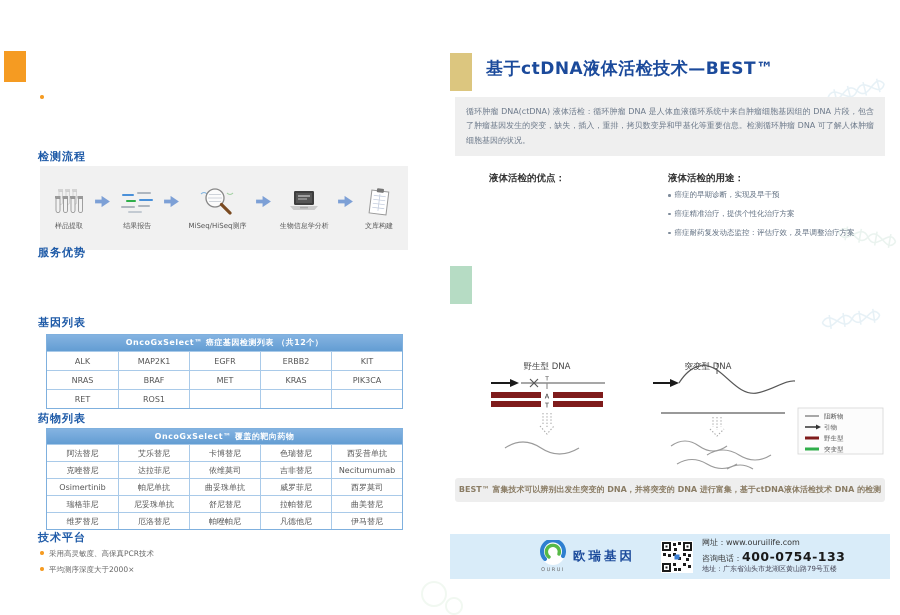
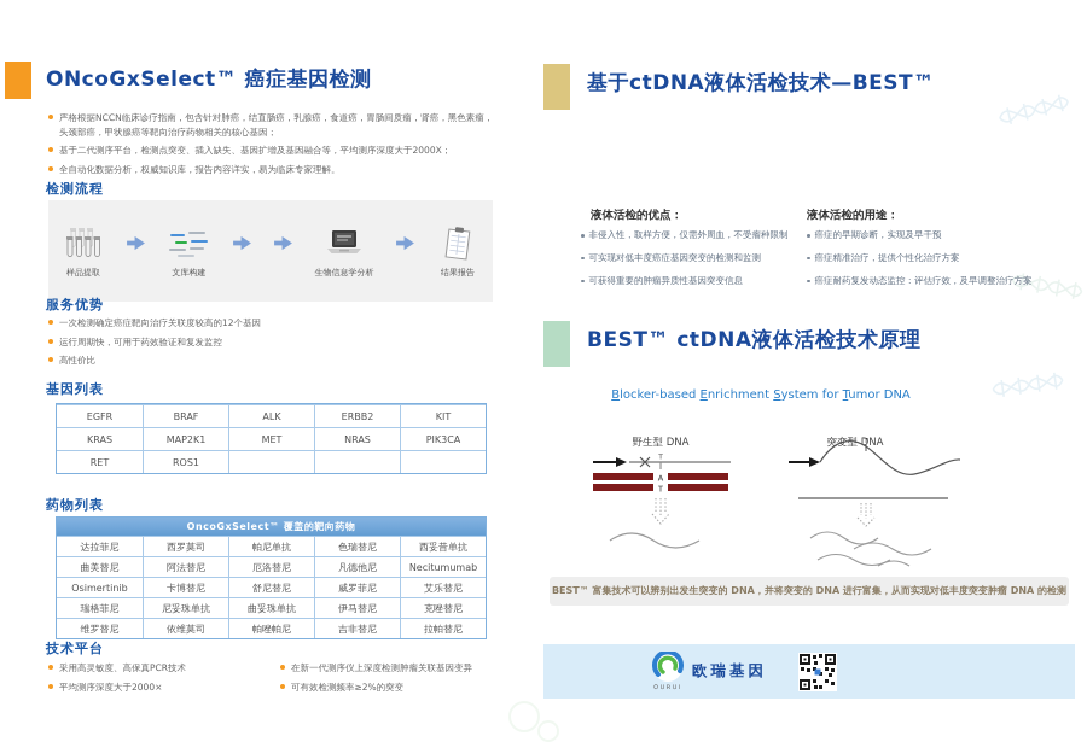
+ ONcoGxSelect™ 癌症基因检测
+ 严格根据NCCN临床诊疗指南，包含针对肺癌，结直肠癌，乳腺癌，食道癌，胃肠间质瘤，肾癌，黑色素瘤，头颈部癌，甲状腺癌等靶向治疗药物相关的核心基因；
+ 基于二代测序平台，检测点突变、插入缺失、基因扩增及基因融合等，平均测序深度大于2000X；
+ 全自动化数据分析，权威知识库，报告内容详实，易为临床专家理解。
  检测流程
  样品提取
- 结果报告
+ 文库构建
- MiSeq/HiSeq测序
  生物信息学分析
- 文库构建
+ 结果报告
  服务优势
+ 一次检测确定癌症靶向治疗关联度较高的12个基因
+ 运行周期快，可用于药效验证和复发监控
+ 高性价比
  基因列表
- OncoGxSelect™ 癌症基因检测列表 （共12个）
- ALK
+ EGFR
- MAP2K1
+ BRAF
- EGFR
+ ALK
  ERBB2
  KIT
- NRAS
+ KRAS
- BRAF
+ MAP2K1
  MET
- KRAS
+ NRAS
  PIK3CA
  RET
  ROS1
  药物列表
  OncoGxSelect™ 覆盖的靶向药物
- 阿法替尼
+ 达拉菲尼
- 艾乐替尼
+ 西罗莫司
- 卡博替尼
+ 帕尼单抗
  色瑞替尼
  西妥昔单抗
- 克唑替尼
+ 曲美替尼
- 达拉菲尼
+ 阿法替尼
- 依维莫司
+ 厄洛替尼
- 吉非替尼
+ 凡德他尼
  Necitumumab
  Osimertinib
- 帕尼单抗
+ 卡博替尼
- 曲妥珠单抗
+ 舒尼替尼
  威罗菲尼
- 西罗莫司
+ 艾乐替尼
  瑞格菲尼
  尼妥珠单抗
- 舒尼替尼
+ 曲妥珠单抗
- 拉帕替尼
+ 伊马替尼
- 曲美替尼
+ 克唑替尼
  维罗替尼
- 厄洛替尼
+ 依维莫司
  帕唑帕尼
- 凡德他尼
+ 吉非替尼
- 伊马替尼
+ 拉帕替尼
  技术平台
  采用高灵敏度、高保真PCR技术
  平均测序深度大于2000×
+ 在新一代测序仪上深度检测肿瘤关联基因变异
+ 可有效检测频率≥2%的突变
  基于ctDNA液体活检技术—BEST™
- 循环肿瘤 DNA(ctDNA) 液体活检：循环肿瘤 DNA 是人体血液循环系统中来自肿瘤细胞基因组的 DNA 片段，包含了肿瘤基因发生的突变，缺失，插入，重排，拷贝数变异和甲基化等重要信息。检测循环肿瘤 DNA 可了解人体肿瘤细胞基因的状况。
  液体活检的优点：
+ 非侵入性，取样方便，仅需外周血，不受瘤种限制
+ 可实现对低丰度癌症基因突变的检测和监测
+ 可获得重要的肿瘤异质性基因突变信息
  液体活检的用途：
  癌症的早期诊断，实现及早干预
  癌症精准治疗，提供个性化治疗方案
  癌症耐药复发动态监控：评估疗效，及早调整治疗方案
+ BEST™ ctDNA液体活检技术原理
+ Blocker-based Enrichment System for Tumor DNA
  野生型 DNA
  A
  T
  突型 DNA
- 阻断物
- 引物
- 野生型
- 突变型
- BEST™ 富集技术可以辨别出发生突变的 DNA，并将突变的 DNA 进行富集，基于ctDNA液体活检技术 DNA 的检测
+ BEST™ 富集技术可以辨别出发生突变的 DNA，并将突变的 DNA 进行富集，从而实现对低丰度突变肿瘤 DNA 的检测
  欧瑞基因
- 网址：www.ouruilife.com
- 咨询电话：400-0754-133
- 地址：广东省汕头市龙湖区黄山路79号五楼
